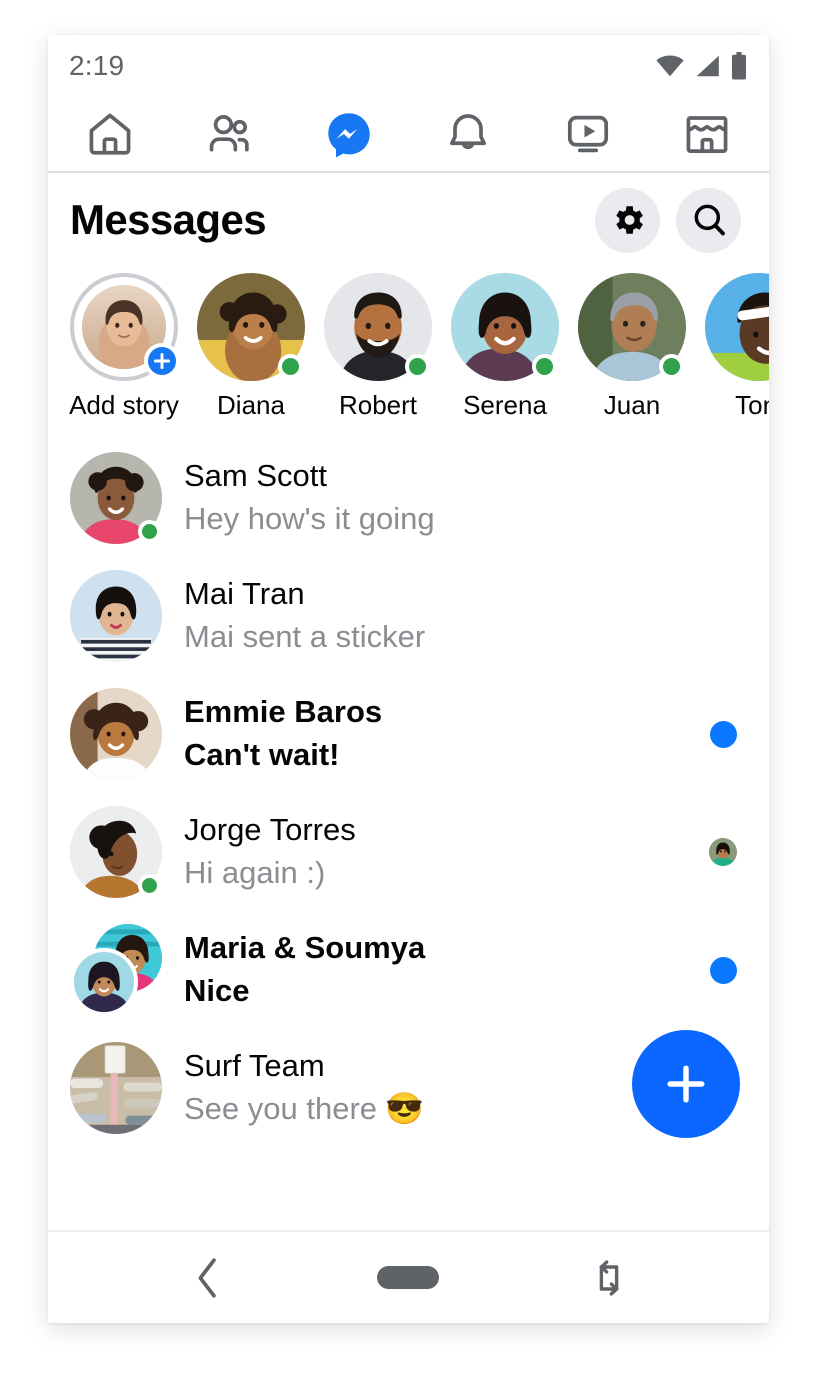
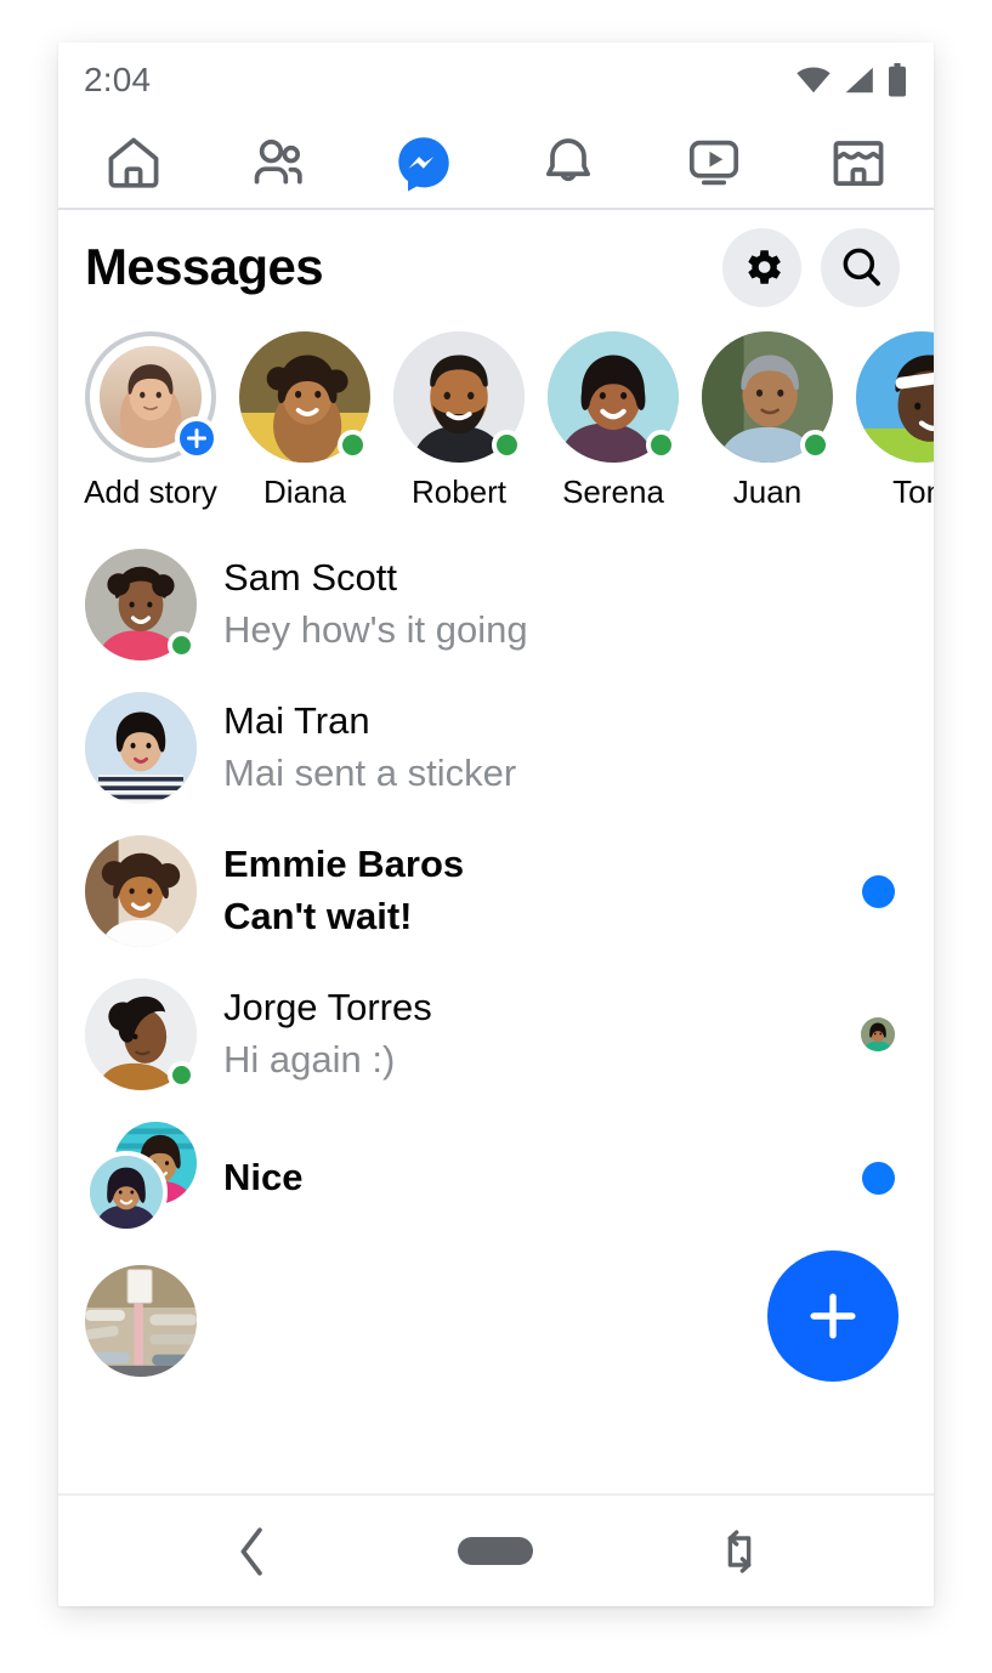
- 2:19
+ 2:04
  Messages
  Add story
  Diana
  Robert
  Serena
  Juan
  Sam Scott
  Hey how's it going
  Mai Tran
  Mai sent a sticker
  Emmie Baros
  Can't wait!
  Jorge Torres
  Hi again :)
- Maria & Soumya
  Nice
- Surf Team
- See you there
- 😎
